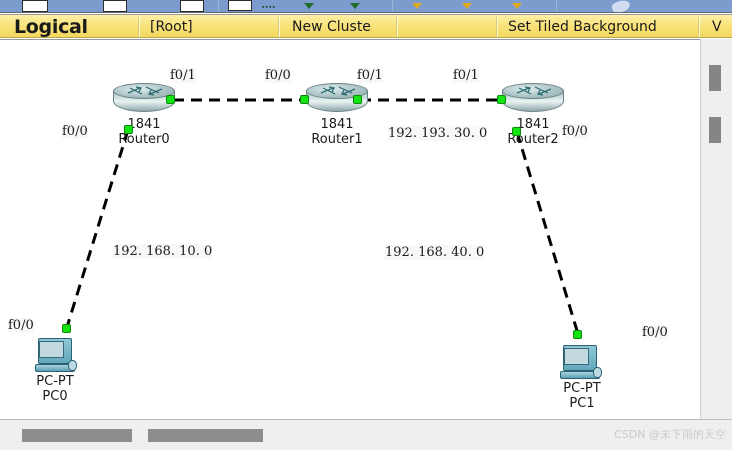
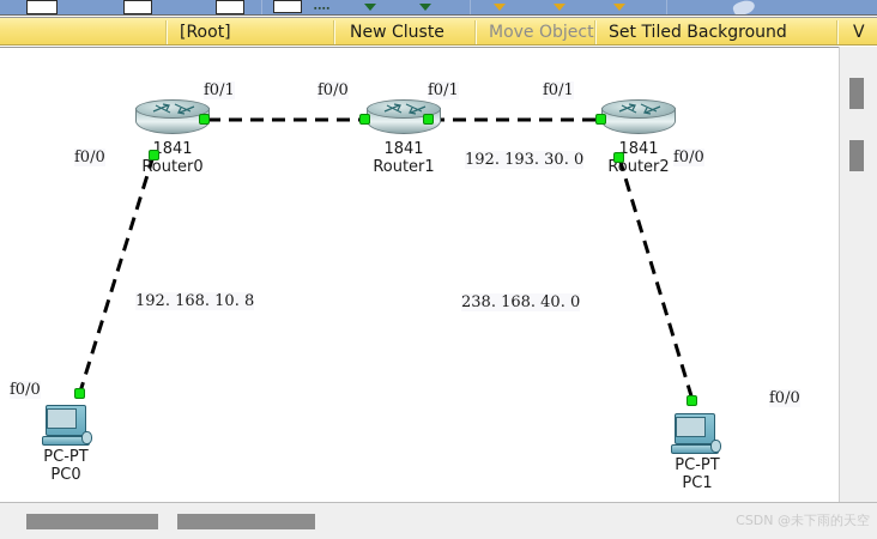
- Logical
  [Root]
  New Cluste
+ Move Object
  Set Tiled Background
  V
  841
  Router0
  1841
  Router1
  1841
  Router2
  PC-PT
  PC0
  PC-PT
  PC1
  f0/1
  f0/0
  f0/1
  f0/1
  f0/0
  f0/0
  f0/0
  f0/0
- 192. 168. 10. 0
+ 192. 168. 10. 8
  192. 193. 30. 0
- 192. 168. 40. 0
+ 238. 168. 40. 0
  CSDN @未下雨的天空
